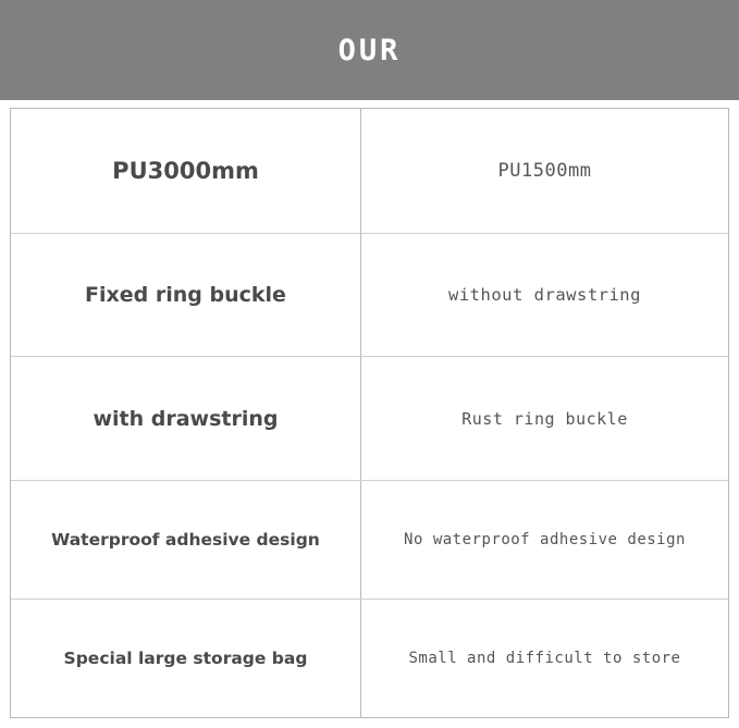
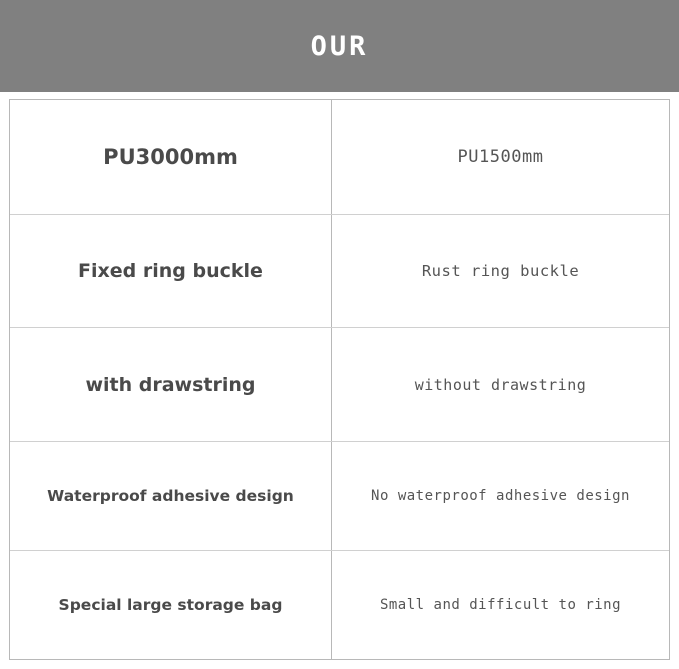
  OUR
  PU3000mm
  PU1500mm
  Fixed ring buckle
- without drawstring
+ Rust ring buckle
  with drawstring
- Rust ring buckle
+ without drawstring
  Waterproof adhesive design
  No waterproof adhesive design
  Special large storage bag
- Small and difficult to store
+ Small and difficult to ring
